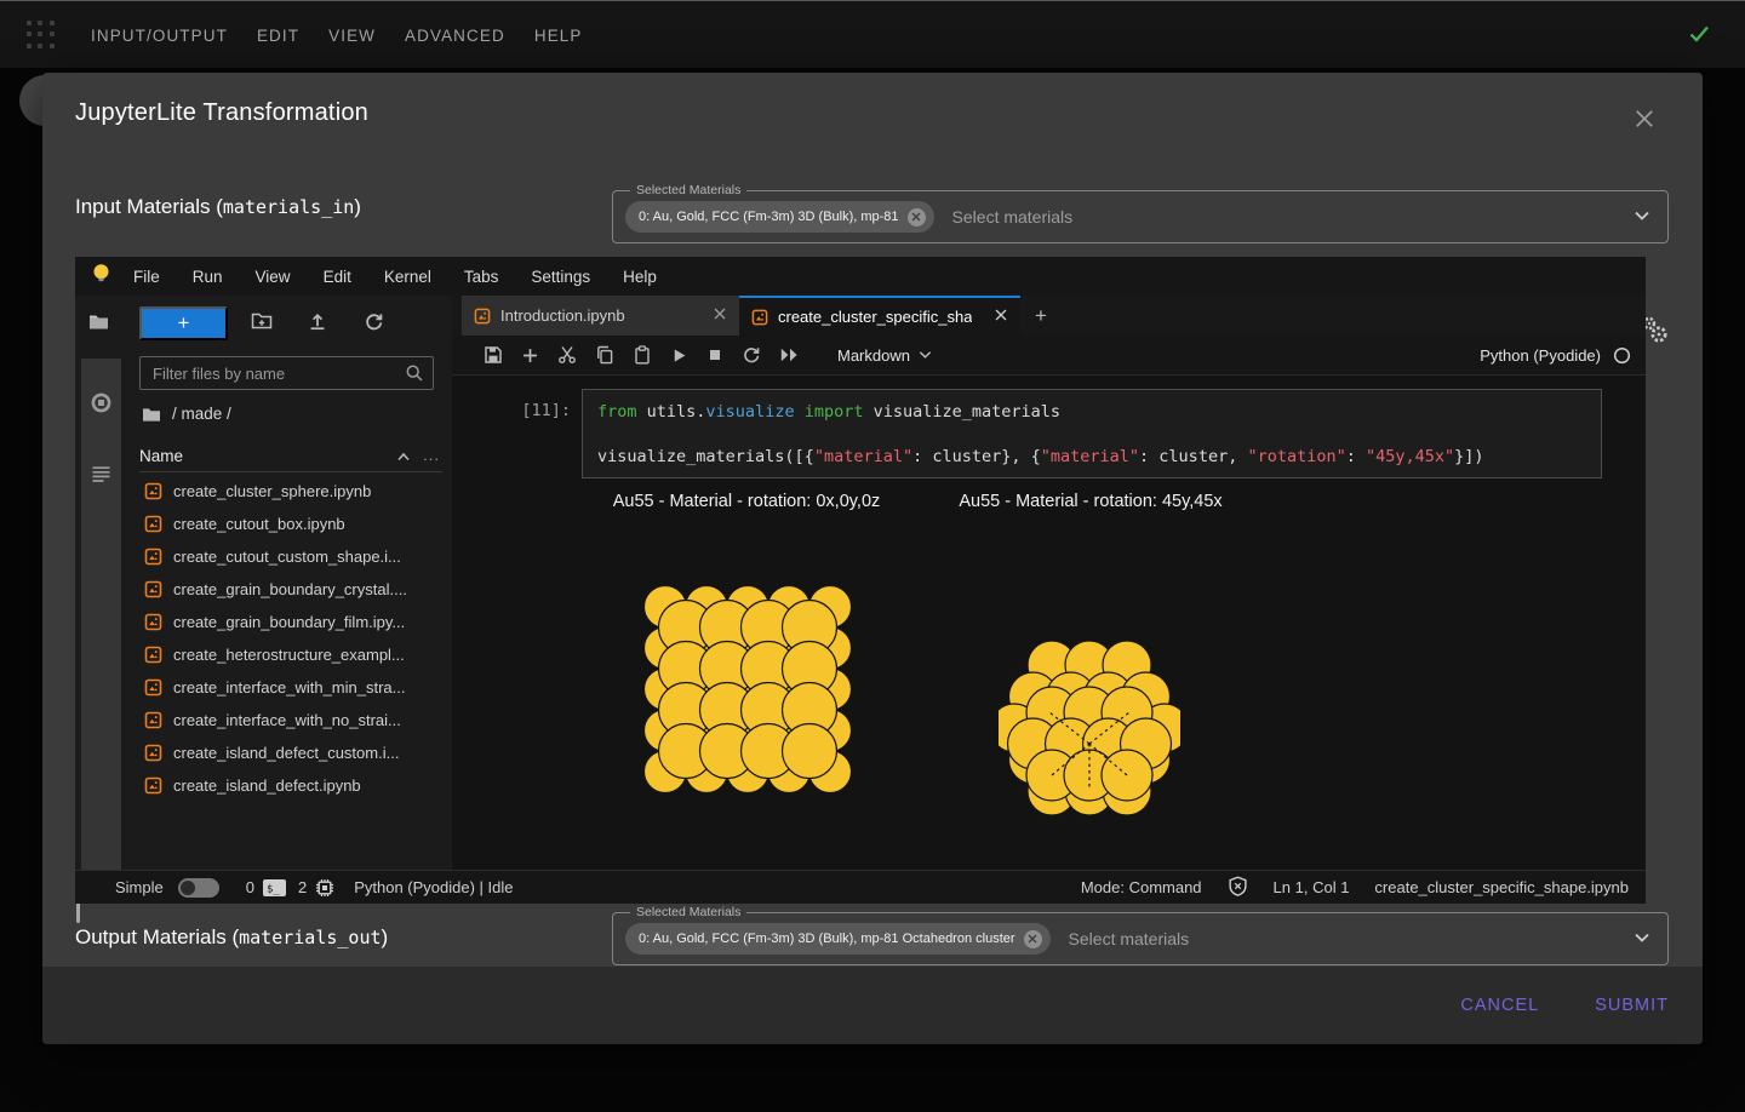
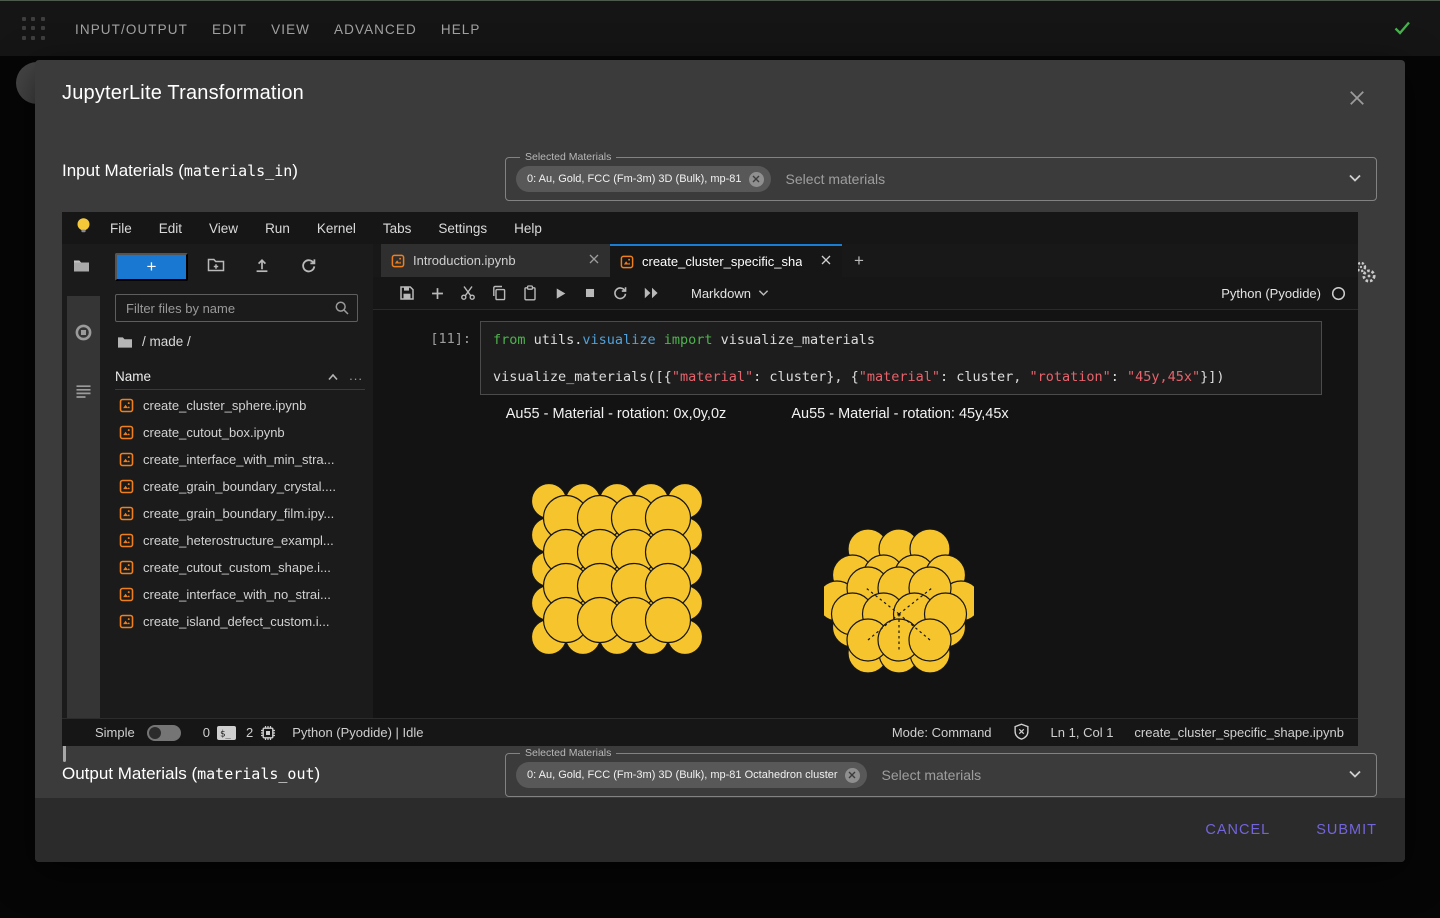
  INPUT/OUTPUT
  EDIT
  VIEW
  ADVANCED
  HELP
  JupyterLite Transformation
  Input Materials (materials_in)
  Selected Materials
  0: Au, Gold, FCC (Fm-3m) 3D (Bulk), mp-81
  Select materials
  File
- Run
+ Edit
  View
- Edit
+ Run
  Kernel
  Tabs
  Settings
  Help
  +
  Filter files by name
  / made /
  Name
  ...
  create_cluster_sphere.ipynb
  create_cutout_box.ipynb
- create_cutout_custom_shape.i...
+ create_interface_with_min_stra...
  create_grain_boundary_crystal....
  create_grain_boundary_film.ipy...
  create_heterostructure_exampl...
- create_interface_with_min_stra...
+ create_cutout_custom_shape.i...
  create_interface_with_no_strai...
  create_island_defect_custom.i...
- create_island_defect.ipynb
  Introduction.ipynb
  create_cluster_specific_sha
  +
  Markdown
  Python (Pyodide)
  [11]:
  from utils.visualize import visualize_materials
  visualize_materials([{"material": cluster}, {"material": cluster, "rotation": "45y,45x"}])
  Au55 - Material - rotation: 0x,0y,0z
  Au55 - Material - rotation: 45y,45x
  Simple
  0
  $_
  2
  Python (Pyodide) | Idle
  Mode: Command
  Ln 1, Col 1
  create_cluster_specific_shape.ipynb
  Output Materials (materials_out)
  Selected Materials
  0: Au, Gold, FCC (Fm-3m) 3D (Bulk), mp-81 Octahedron cluster
  Select materials
  CANCEL
  SUBMIT
